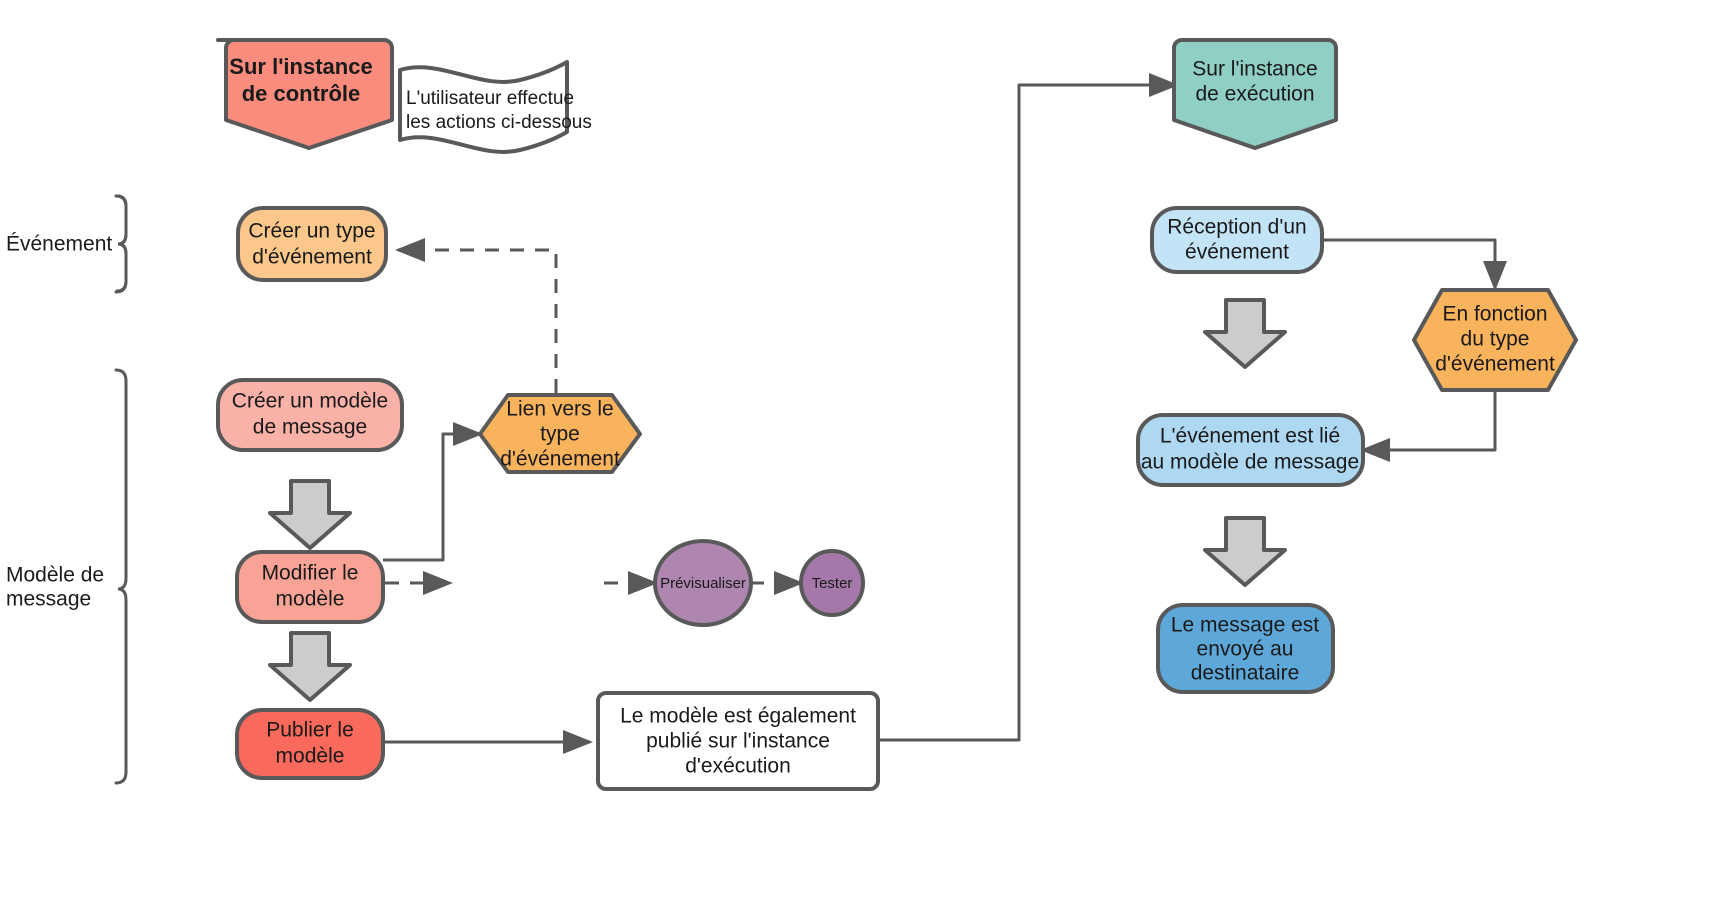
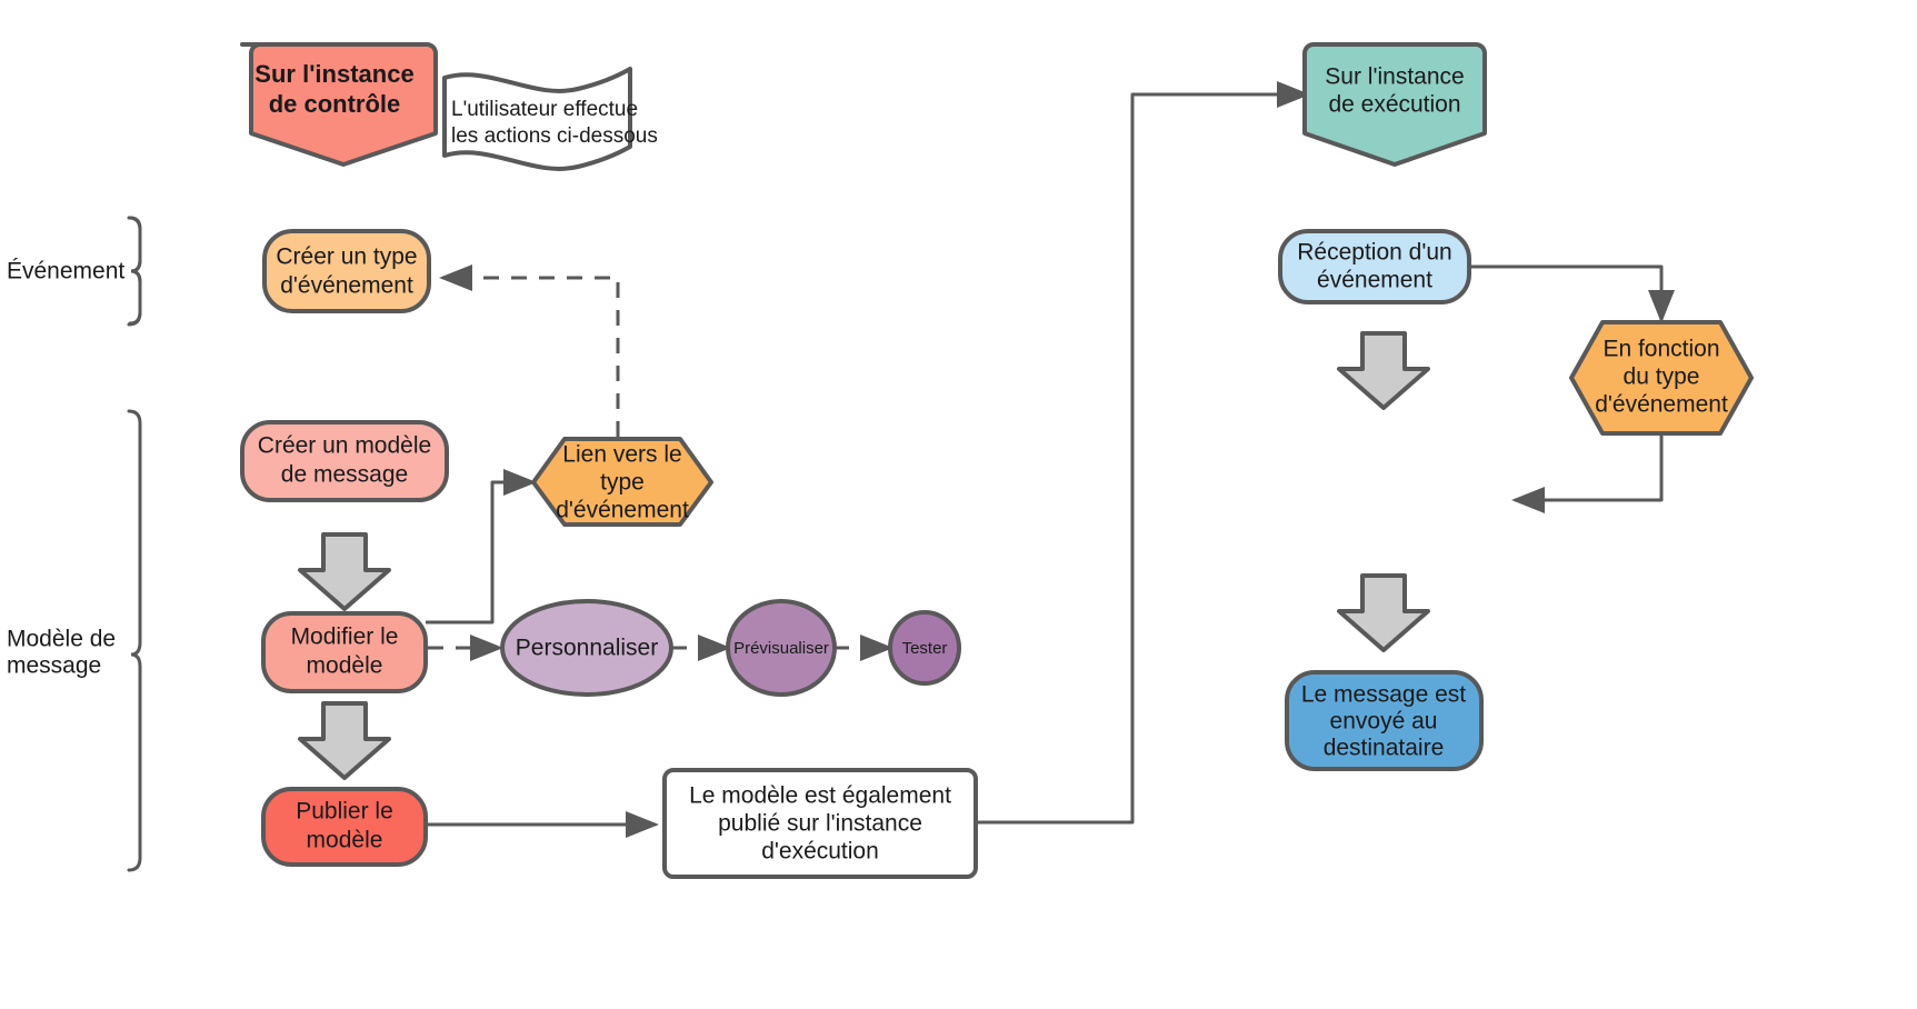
  Événement
  Modèle de
  message
  Sur l'instance
  de contrôle
  Sur l'instance
  de exécution
  L'utilisateur effectue
  les actions ci-dessous
  Créer un type
  d'événement
  Lien vers le
  type
  d'événement
  Créer un modèle
  de message
  Modifier le
  modèle
+ Personnaliser
  Prévisualiser
  Tester
  Publier le
  modèle
  Le modèle est également
  publié sur l'instance
  d'exécution
  Réception d'un
  événement
  En fonction
  du type
  d'événement
- L'événement est lié
- au modèle de message
  Le message est
  envoyé au
  destinataire
